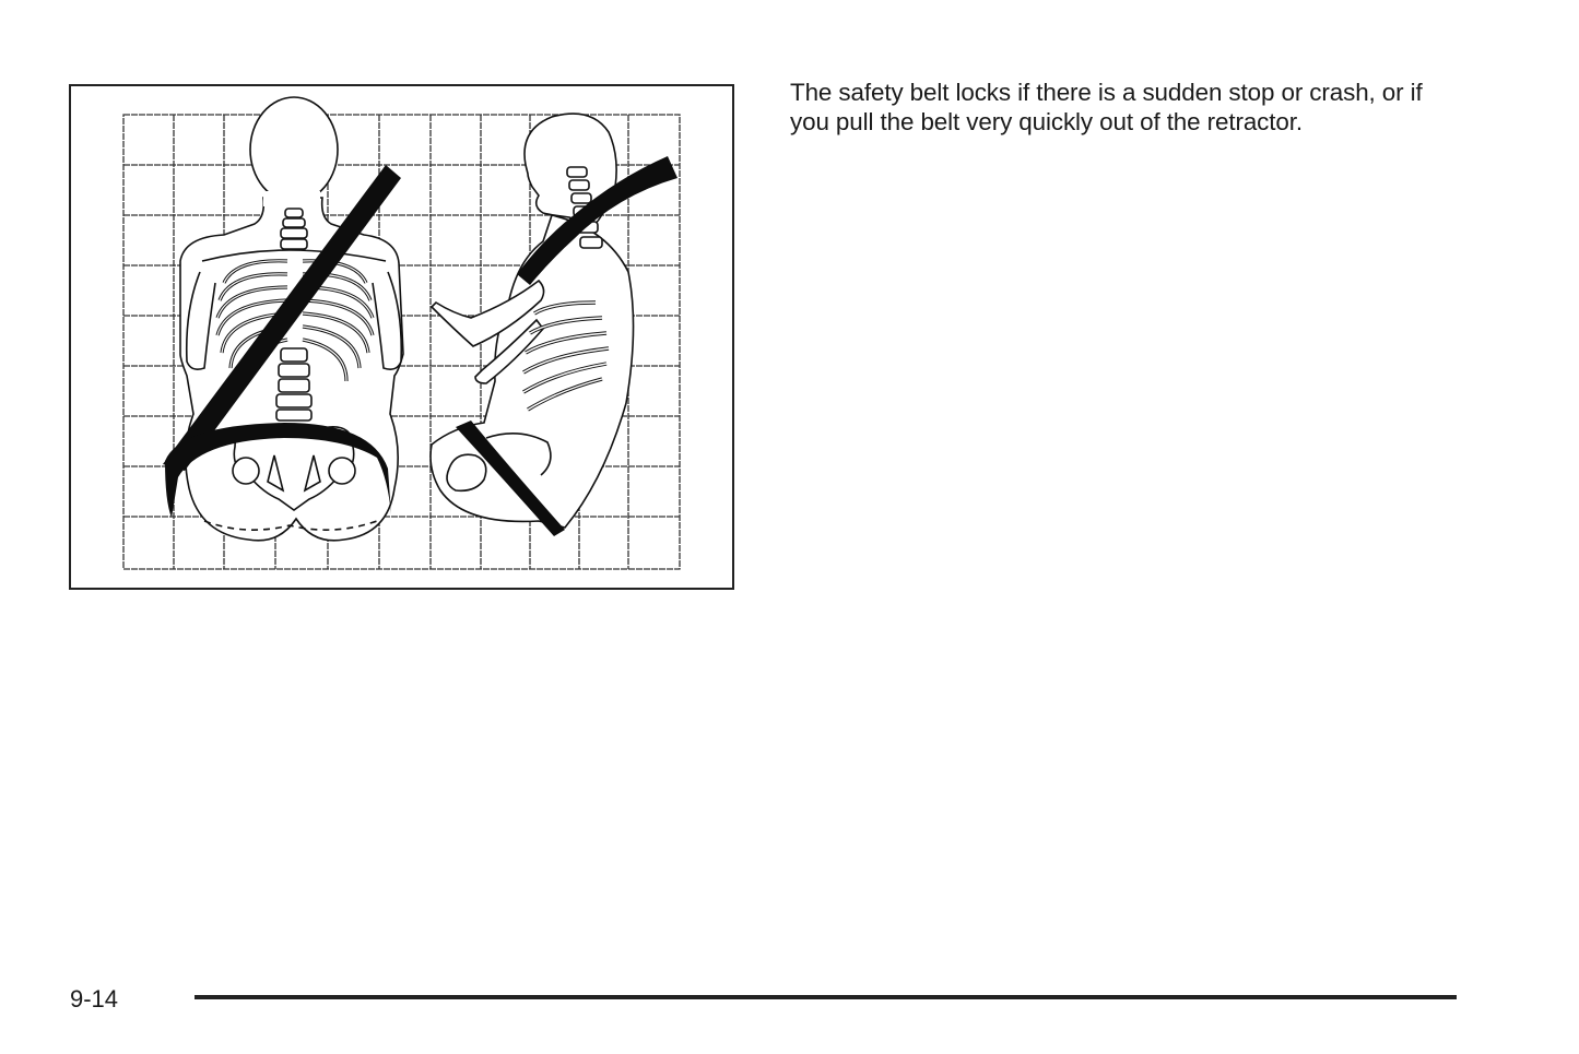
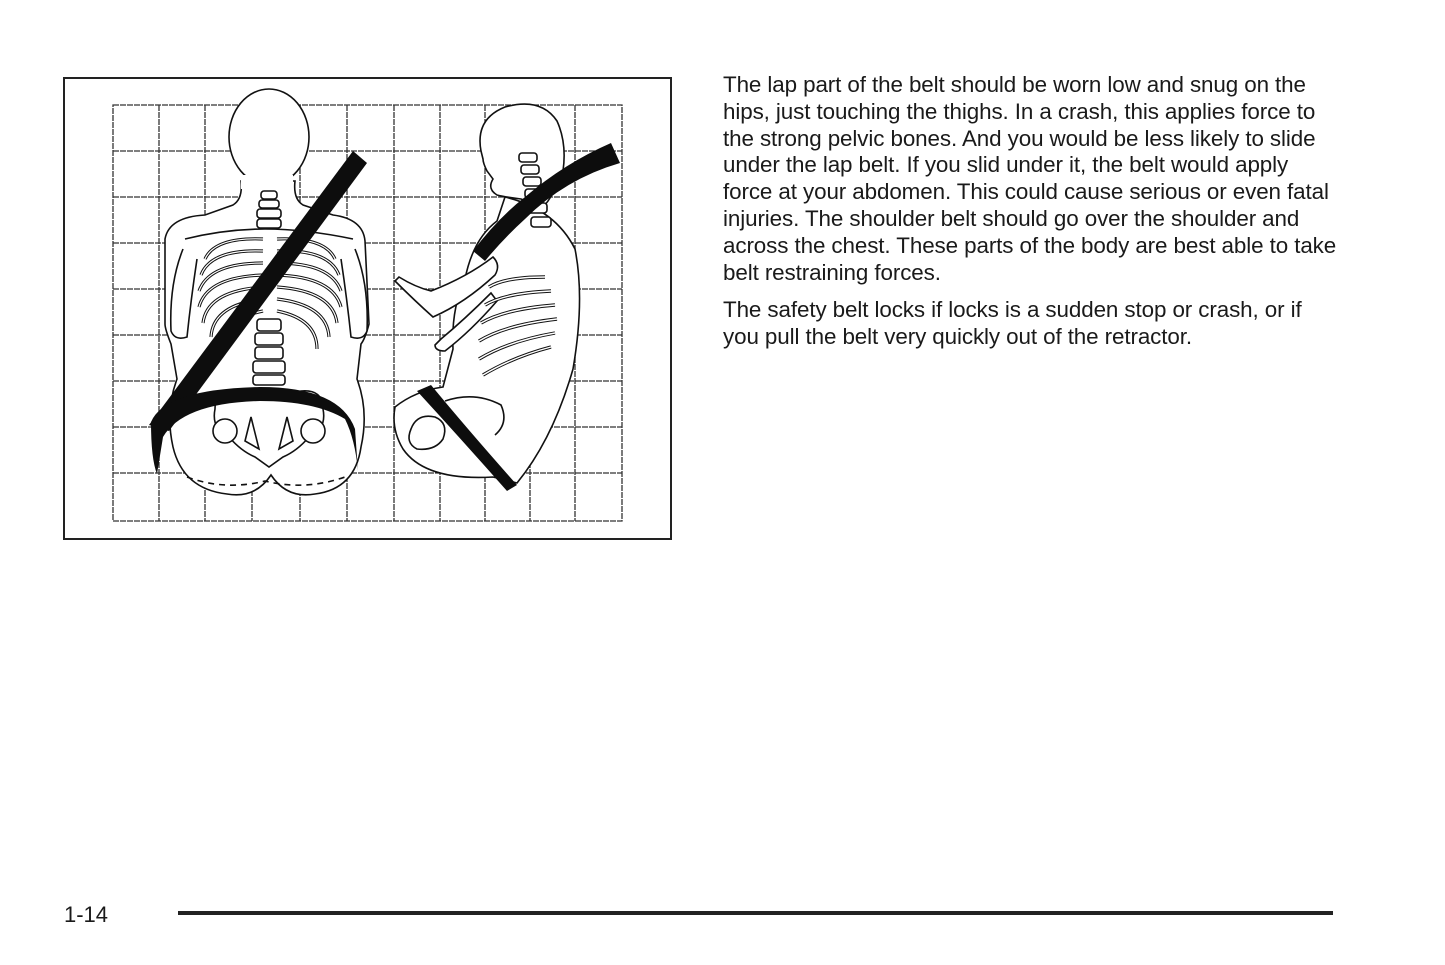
+ The lap part of the belt should be worn low and snug on the hips, just touching the thighs. In a crash, this applies force to the strong pelvic bones. And you would be less likely to slide under the lap belt. If you slid under it, the belt would apply force at your abdomen. This could cause serious or even fatal injuries. The shoulder belt should go over the shoulder and across the chest. These parts of the body are best able to take belt restraining forces.
- The safety belt locks if there is a sudden stop or crash, or if you pull the belt very quickly out of the retractor.
+ The safety belt locks if locks is a sudden stop or crash, or if you pull the belt very quickly out of the retractor.
- 9-14
+ 1-14
